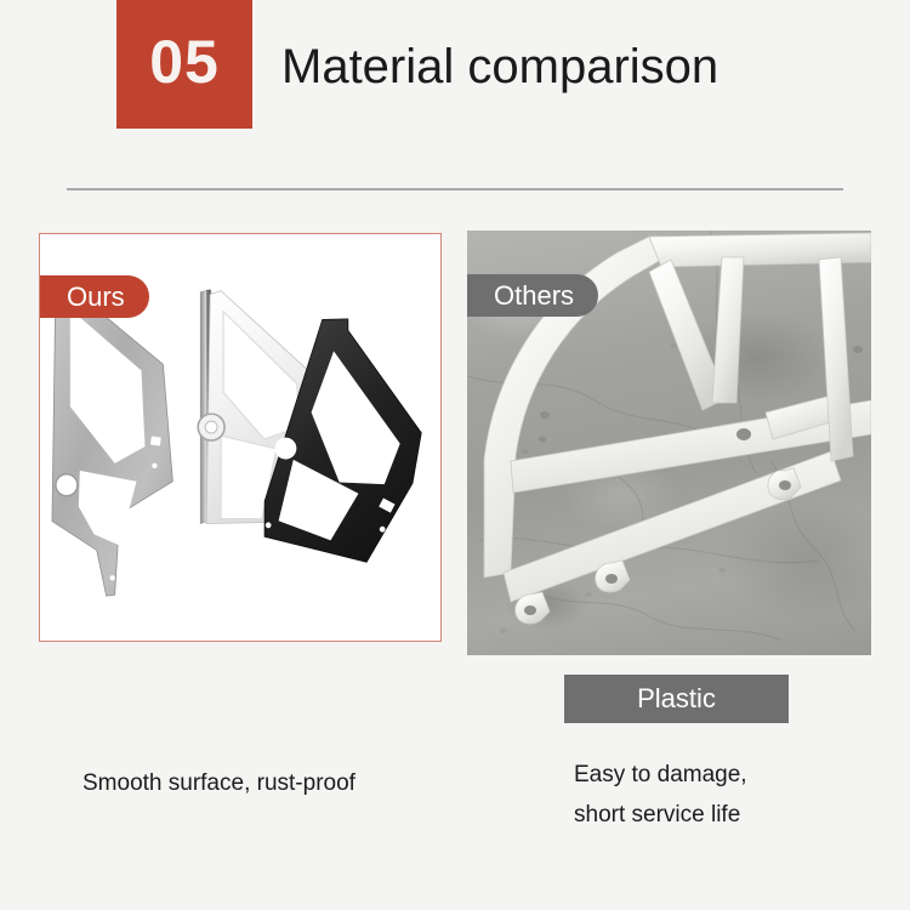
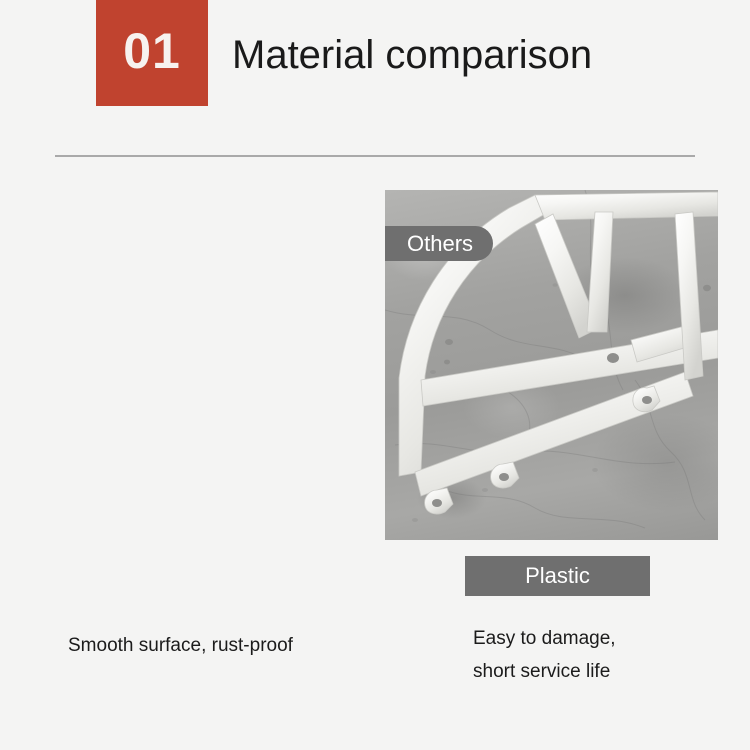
- 05
+ 01
  Material comparison
- Ours
  Others
  Plastic
  Smooth surface, rust-proof
  Easy to damage,
  short service life
